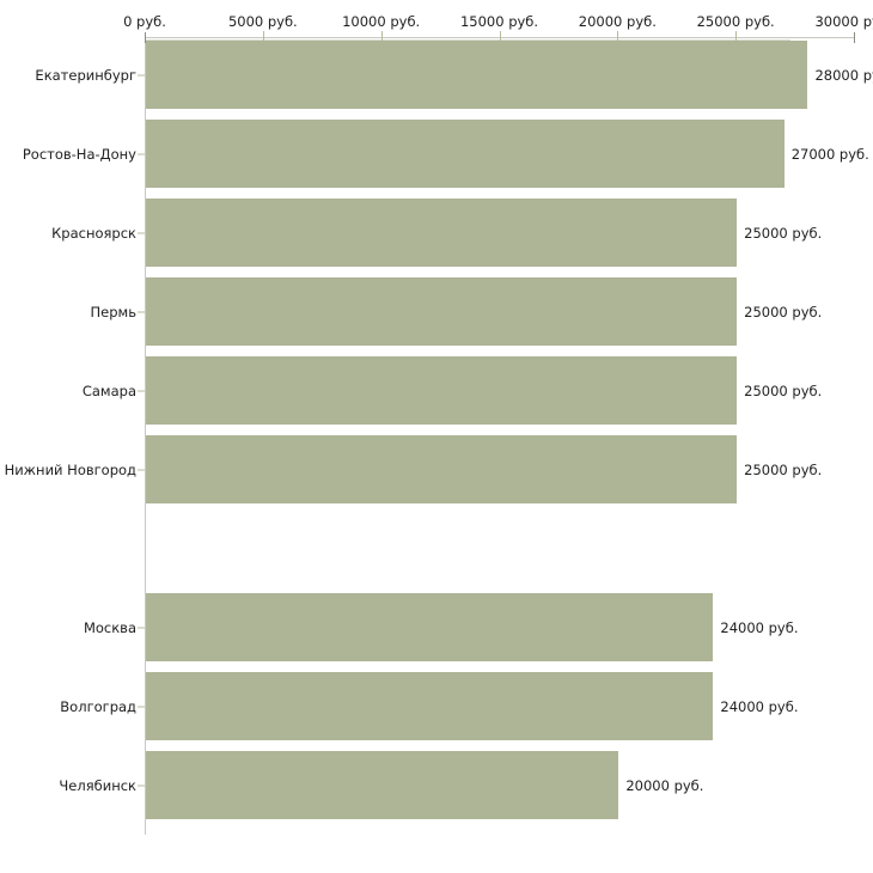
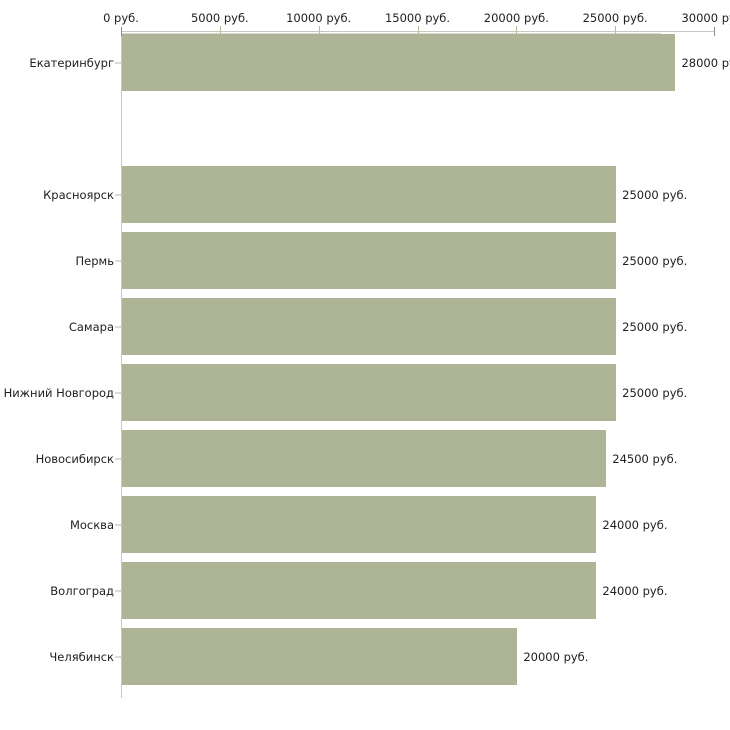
  0 руб.
  5000 руб.
  10000 руб.
  15000 руб.
  20000 руб.
  25000 руб.
  Екатеринбург
- Ростов-На-Дону
- 27000 руб.
  Красноярск
  25000 руб.
  Пермь
  25000 руб.
  Самара
  25000 руб.
  Нижний Новгород
  25000 руб.
+ Новосибирск
+ 24500 руб.
  Москва
  24000 руб.
  Волгоград
  24000 руб.
  Челябинск
  20000 руб.
